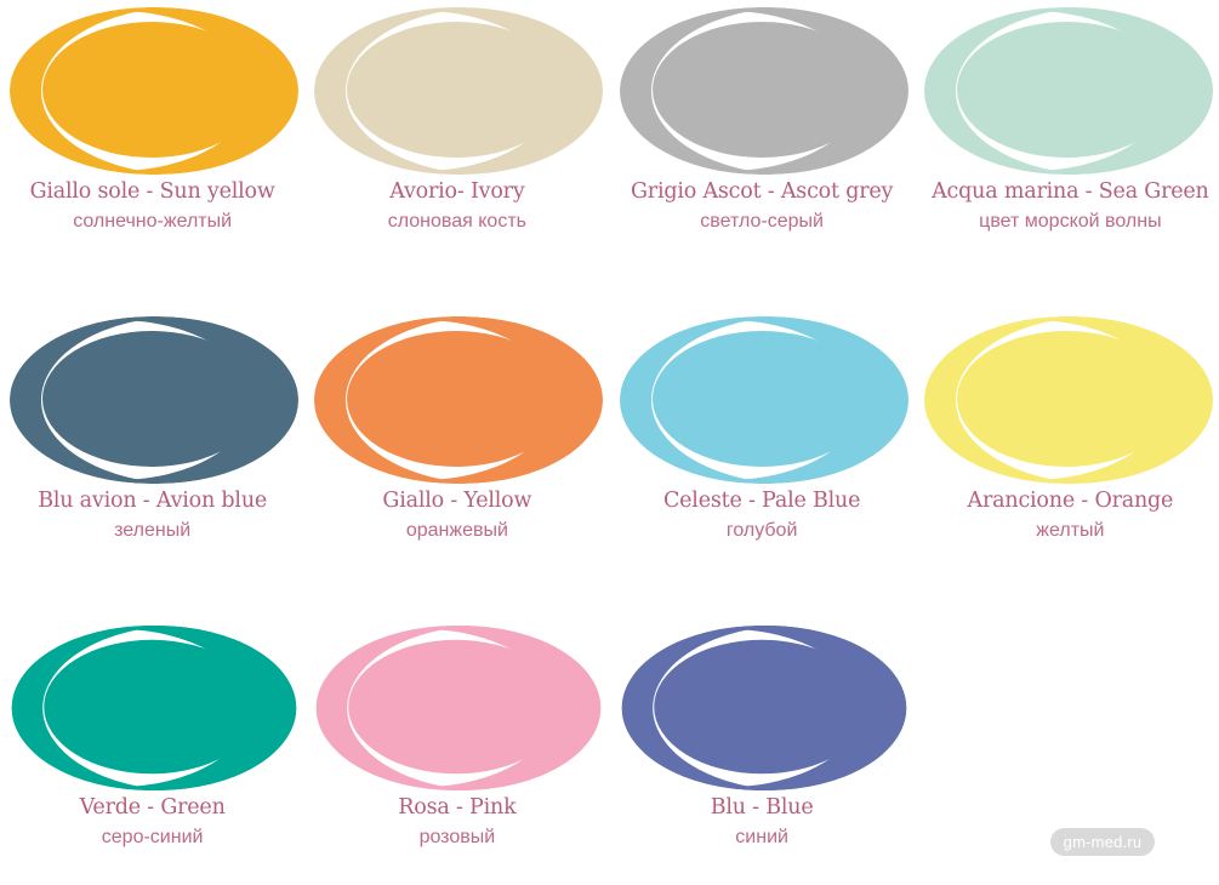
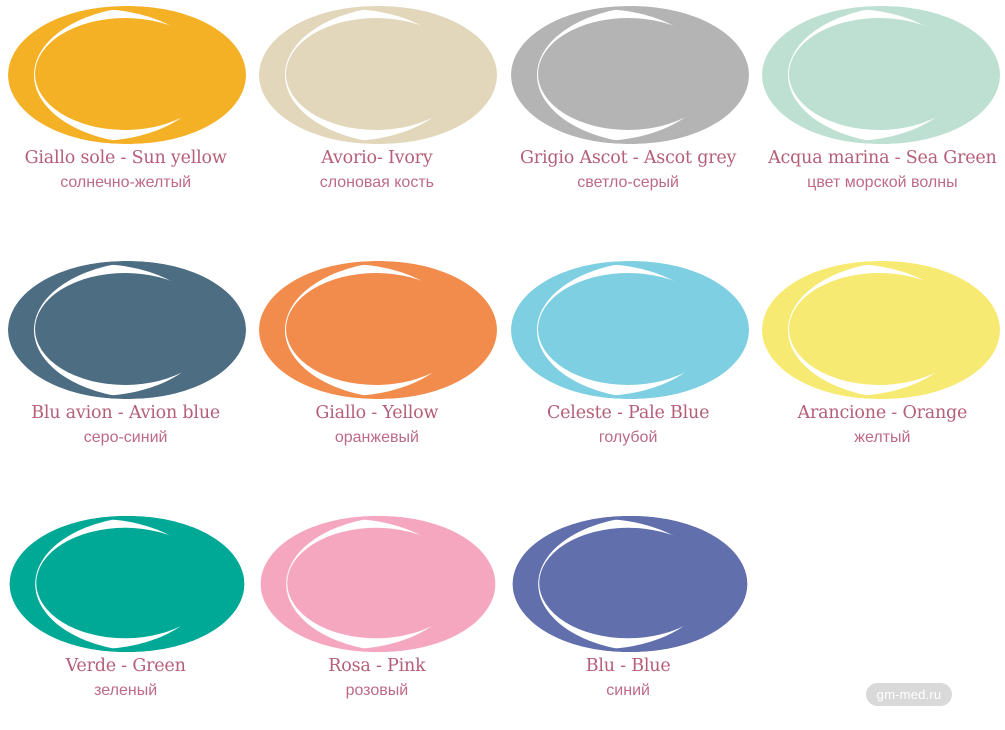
  Giallo sole - Sun yellow
  солнечно-желтый
  Avorio- Ivory
  слоновая кость
  Grigio Ascot - Ascot grey
  светло-серый
  Acqua marina - Sea Green
  цвет морской волны
  Blu avion - Avion blue
- зеленый
+ серо-синий
  Giallo - Yellow
  оранжевый
  Celeste - Pale Blue
  голубой
  Arancione - Orange
  желтый
  Verde - Green
- серо-синий
+ зеленый
  Rosa - Pink
  розовый
  Blu - Blue
  синий
  gm-med.ru
